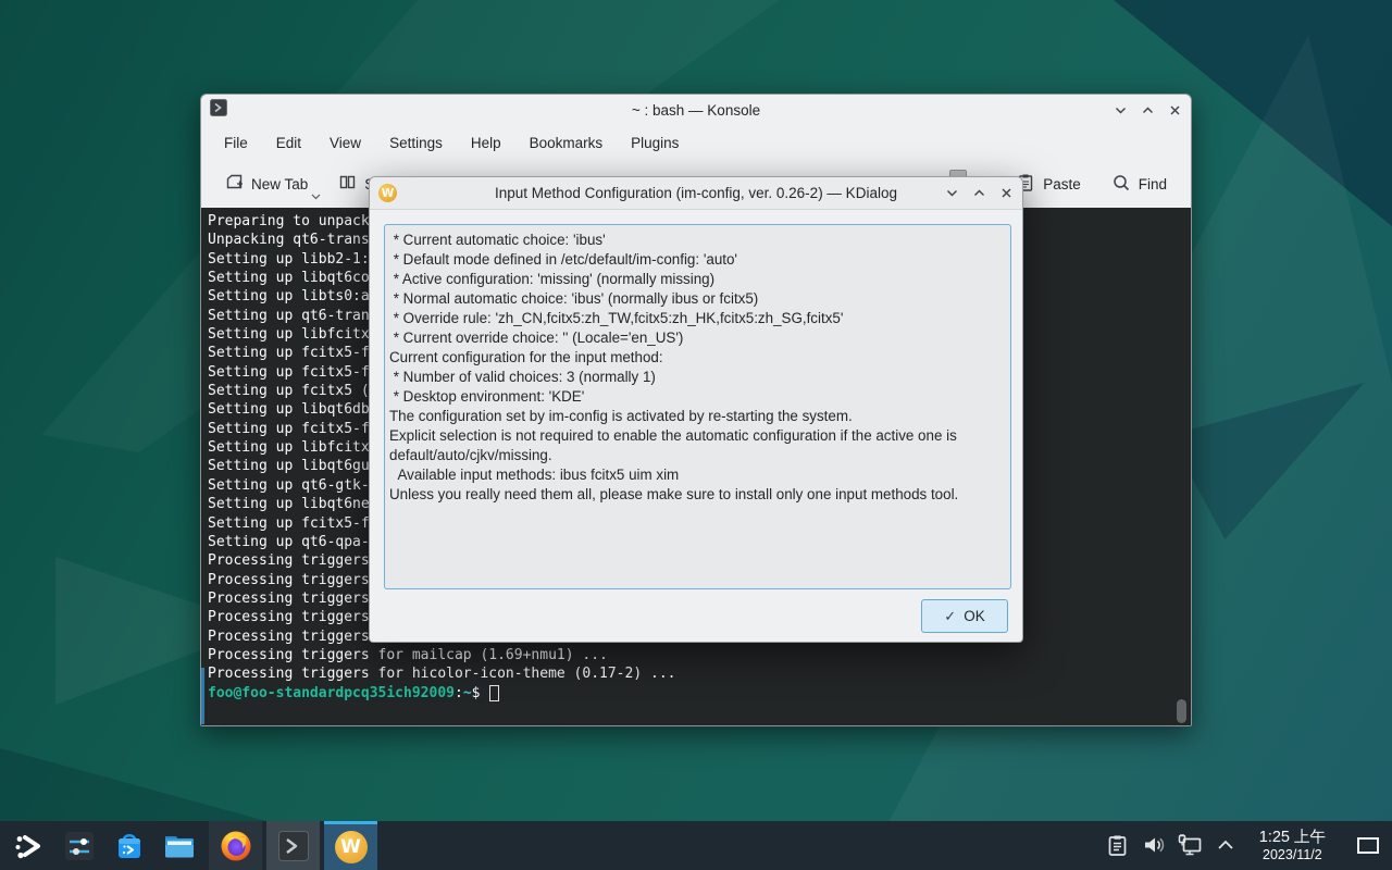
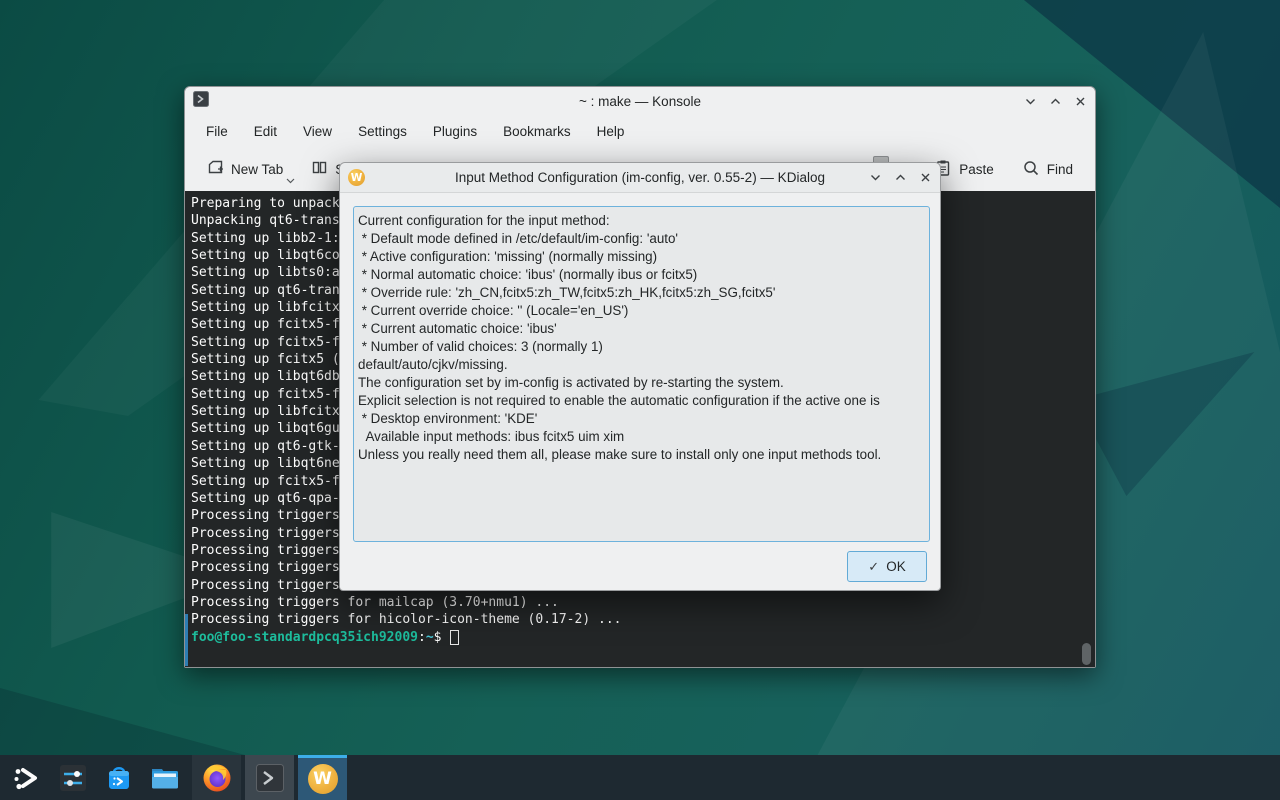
- ~ : bash — Konsole
+ ~ : make — Konsole
  File
  Edit
  View
  Settings
- Help
+ Plugins
  Bookmarks
- Plugins
+ Help
  New Tab
  Paste
  Find
  Preparing to unpack
  Unpacking qt6-trans
  Setting up libb2-1:
  Setting up libqt6co
  Setting up libts0:a
  Setting up qt6-tran
  Setting up libfcitx
  Setting up fcitx5-f
  Setting up fcitx5-f
  Setting up fcitx5 (
  Setting up libqt6db
  Setting up fcitx5-f
  Setting up libfcitx
  Setting up libqt6gu
  Setting up qt6-gtk-
  Setting up libqt6ne
  Setting up fcitx5-f
  Setting up qt6-qpa-
  Processing triggers
  Processing triggers
  Processing triggers
  Processing triggers
  Processing triggers
- Processing triggers for mailcap (1.69+nmu1) ...
+ Processing triggers for mailcap (3.70+nmu1) ...
  Processing triggers for hicolor-icon-theme (0.17-2) ...
  foo@foo-standardpcq35ich92009
  :
  ~
  $
  W
- Input Method Configuration (im-config, ver. 0.26-2) — KDialog
+ Input Method Configuration (im-config, ver. 0.55-2) — KDialog
- * Current automatic choice: 'ibus'
+ Current configuration for the input method:
  * Default mode defined in /etc/default/im-config: 'auto'
  * Active configuration: 'missing' (normally missing)
  * Normal automatic choice: 'ibus' (normally ibus or fcitx5)
  * Override rule: 'zh_CN,fcitx5:zh_TW,fcitx5:zh_HK,fcitx5:zh_SG,fcitx5'
  * Current override choice: '' (Locale='en_US')
- Current configuration for the input method:
+ * Current automatic choice: 'ibus'
  * Number of valid choices: 3 (normally 1)
- * Desktop environment: 'KDE'
+ default/auto/cjkv/missing.
  The configuration set by im-config is activated by re-starting the system.
  Explicit selection is not required to enable the automatic configuration if the active one is
- default/auto/cjkv/missing.
+ * Desktop environment: 'KDE'
  Available input methods: ibus fcitx5 uim xim
  Unless you really need them all, please make sure to install only one input methods tool.
  ✓
  OK
  W
- 1:25 上午
- 2023/11/2
